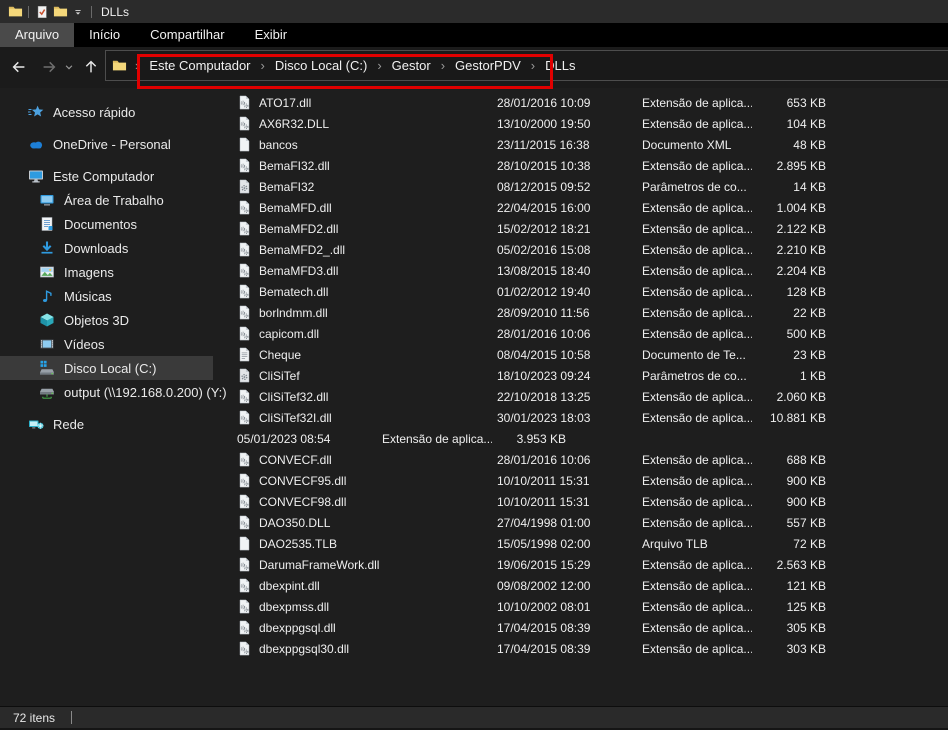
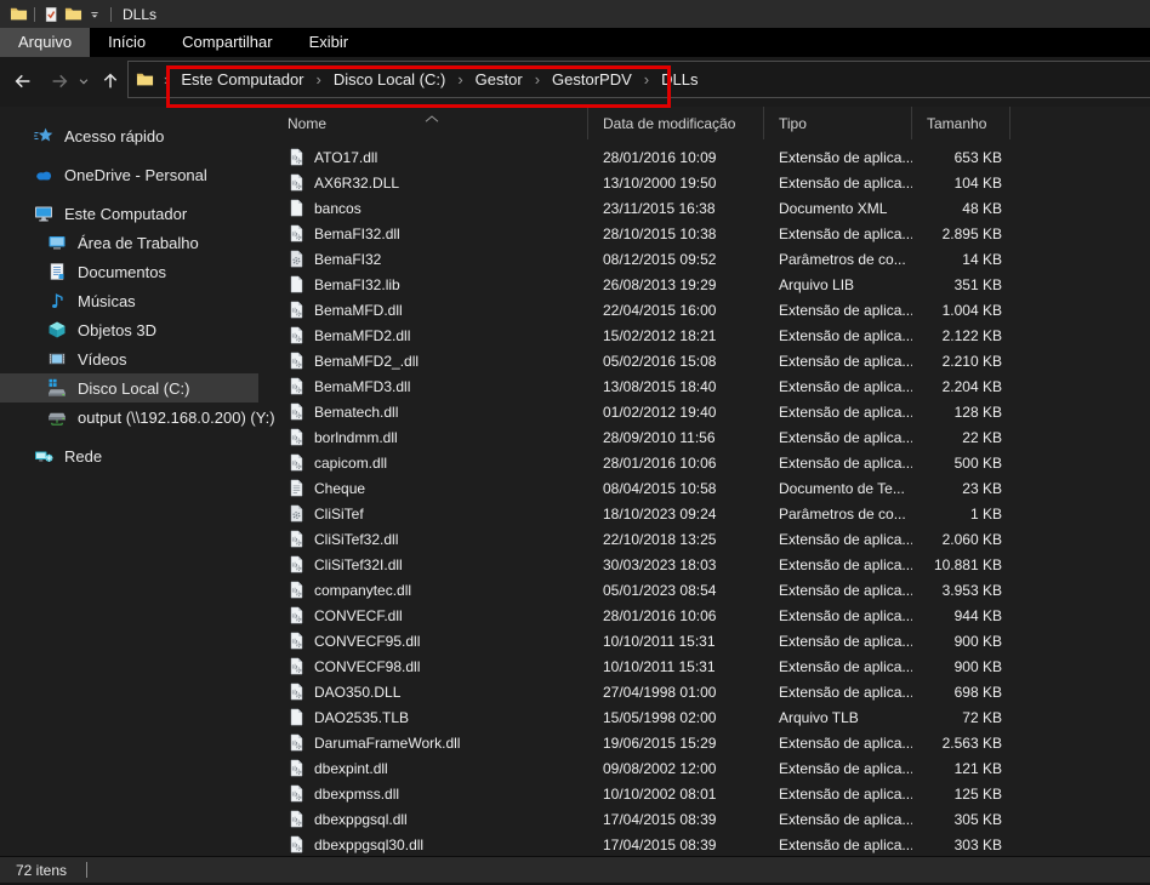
  DLLs
  Arquivo
  Início
  Compartilhar
  Exibir
  ›
  Este Computador
  ›
  Disco Local (C:)
  ›
  Gestor
  ›
  GestorPDV
  ›
  DLLs
  Acesso rápido
  OneDrive - Personal
  Este Computador
  Área de Trabalho
  Documentos
- Downloads
- Imagens
  Músicas
  Objetos 3D
  Vídeos
  Disco Local (C:)
  output (\\192.168.0.200) (Y:)
  Rede
+ Nome
+ Data de modificação
+ Tipo
+ Tamanho
  ATO17.dll
  28/01/2016 10:09
  Extensão de aplica...
  653 KB
  AX6R32.DLL
  13/10/2000 19:50
  Extensão de aplica...
  104 KB
  bancos
  23/11/2015 16:38
  Documento XML
  48 KB
  BemaFI32.dll
  28/10/2015 10:38
  Extensão de aplica...
  2.895 KB
  BemaFI32
  08/12/2015 09:52
  Parâmetros de co...
  14 KB
+ BemaFI32.lib
+ 26/08/2013 19:29
+ Arquivo LIB
+ 351 KB
  BemaMFD.dll
  22/04/2015 16:00
  Extensão de aplica...
  1.004 KB
  BemaMFD2.dll
  15/02/2012 18:21
  Extensão de aplica...
  2.122 KB
  BemaMFD2_.dll
  05/02/2016 15:08
  Extensão de aplica...
  2.210 KB
  BemaMFD3.dll
  13/08/2015 18:40
  Extensão de aplica...
  2.204 KB
  Bematech.dll
  01/02/2012 19:40
  Extensão de aplica...
  128 KB
  borlndmm.dll
  28/09/2010 11:56
  Extensão de aplica...
  22 KB
  capicom.dll
  28/01/2016 10:06
  Extensão de aplica...
  500 KB
  Cheque
  08/04/2015 10:58
  Documento de Te...
  23 KB
  CliSiTef
  18/10/2023 09:24
  Parâmetros de co...
  1 KB
  CliSiTef32.dll
  22/10/2018 13:25
  Extensão de aplica...
  2.060 KB
  CliSiTef32I.dll
- 30/01/2023 18:03
+ 30/03/2023 18:03
  Extensão de aplica...
  10.881 KB
+ companytec.dll
  05/01/2023 08:54
  Extensão de aplica...
  3.953 KB
  CONVECF.dll
  28/01/2016 10:06
  Extensão de aplica...
- 688 KB
+ 944 KB
  CONVECF95.dll
  10/10/2011 15:31
  Extensão de aplica...
  900 KB
  CONVECF98.dll
  10/10/2011 15:31
  Extensão de aplica...
  900 KB
  DAO350.DLL
  27/04/1998 01:00
  Extensão de aplica...
- 557 KB
+ 698 KB
  DAO2535.TLB
  15/05/1998 02:00
  Arquivo TLB
  72 KB
  DarumaFrameWork.dll
  19/06/2015 15:29
  Extensão de aplica...
  2.563 KB
  dbexpint.dll
  09/08/2002 12:00
  Extensão de aplica...
  121 KB
  dbexpmss.dll
  10/10/2002 08:01
  Extensão de aplica...
  125 KB
  dbexppgsql.dll
  17/04/2015 08:39
  Extensão de aplica...
  305 KB
  dbexppgsql30.dll
  17/04/2015 08:39
  Extensão de aplica...
  303 KB
  72 itens
